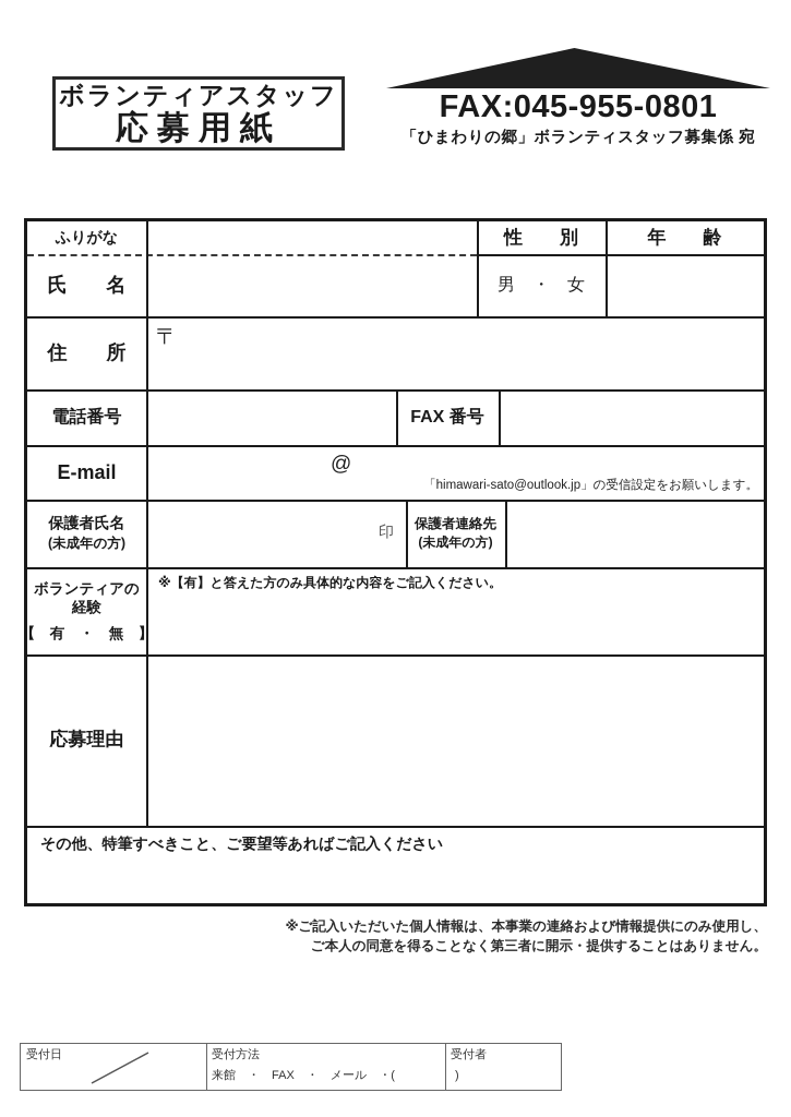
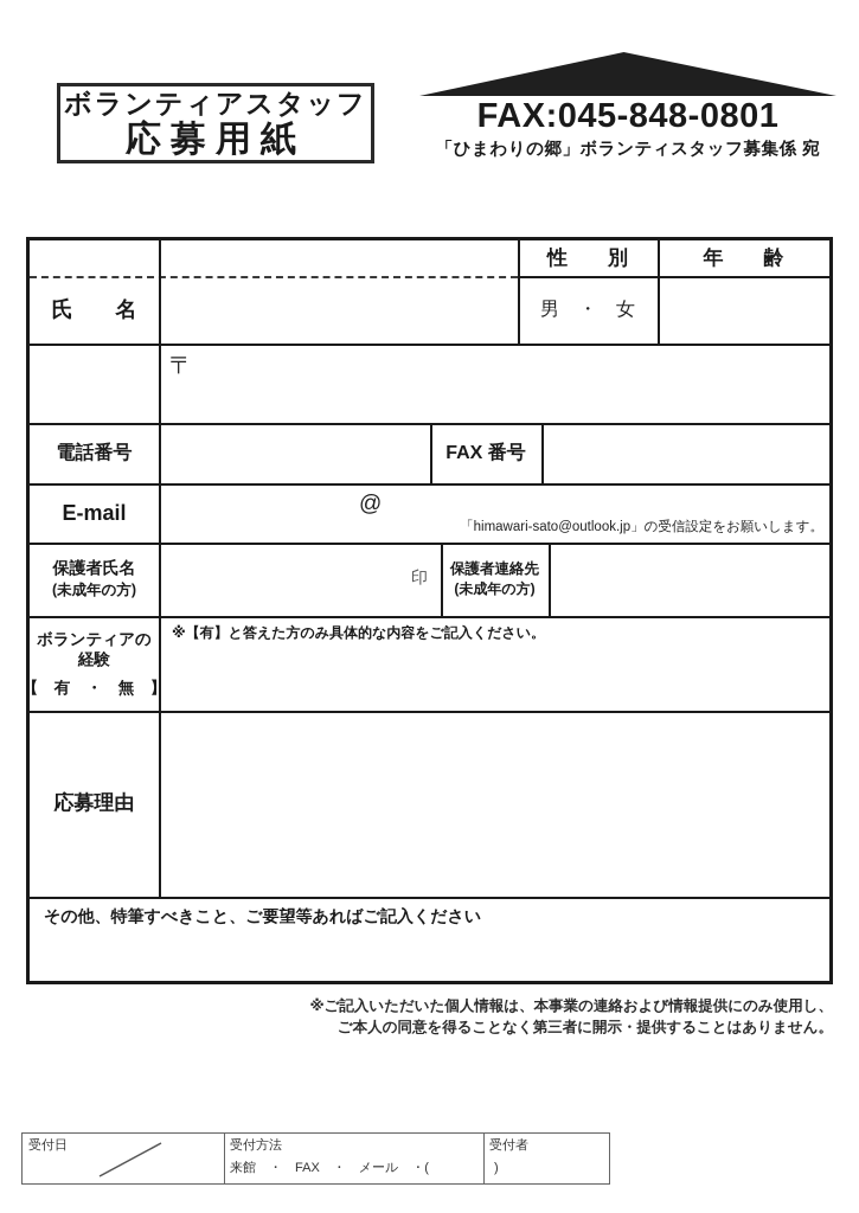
  ボランティアスタッフ
  応募用紙
- FAX:045-955-0801
+ FAX:045-848-0801
  「ひまわりの郷」ボランティスタッフ募集係 宛
- ふりがな
  性 別
  年 齢
  氏 名
  男 ・ 女
- 住 所
  〒
  電話番号
  FAX 番号
  E-mail
  @
  「himawari-sato@outlook.jp」の受信設定をお願いします。
  保護者氏名
  (未成年の方)
  印
  保護者連絡先
  (未成年の方)
  ボランティアの
  経験
  【 有 ・ 無 】
  ※【有】と答えた方のみ具体的な内容をご記入ください。
  応募理由
  その他、特筆すべきこと、ご要望等あればご記入ください
  ※ご記入いただいた個人情報は、本事業の連絡および情報提供にのみ使用し、
  ご本人の同意を得ることなく第三者に開示・提供することはありません。
  受付日
  受付方法
  来館 ・ FAX ・ メール ・(
  受付者
